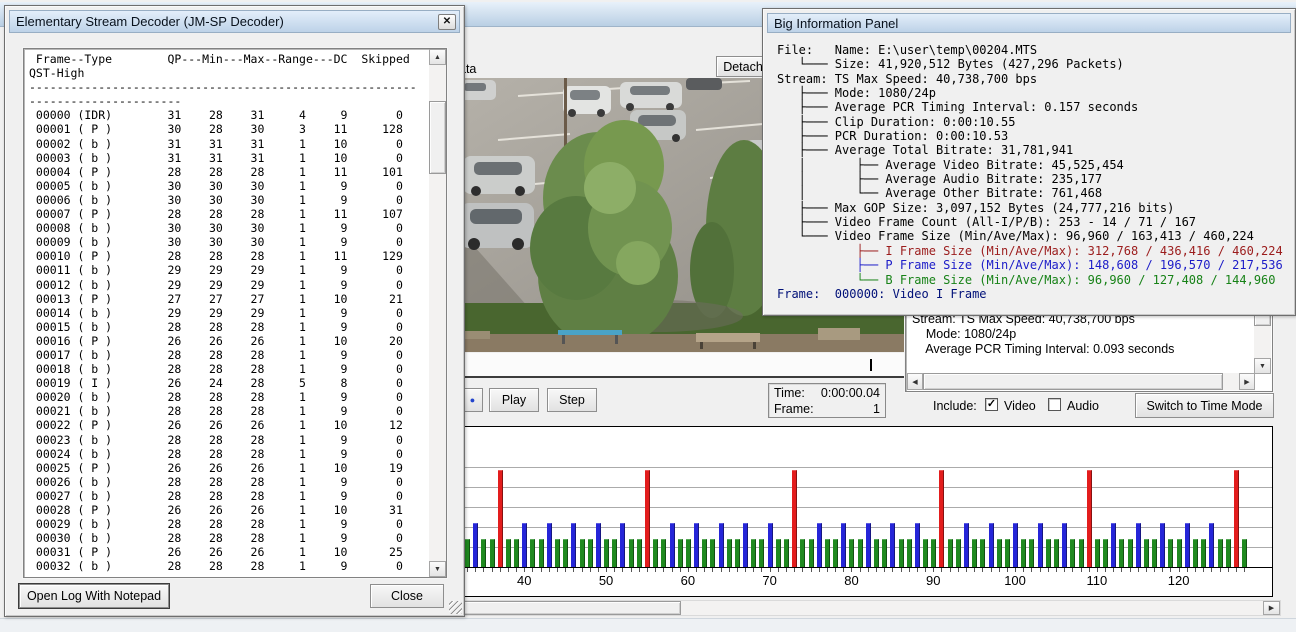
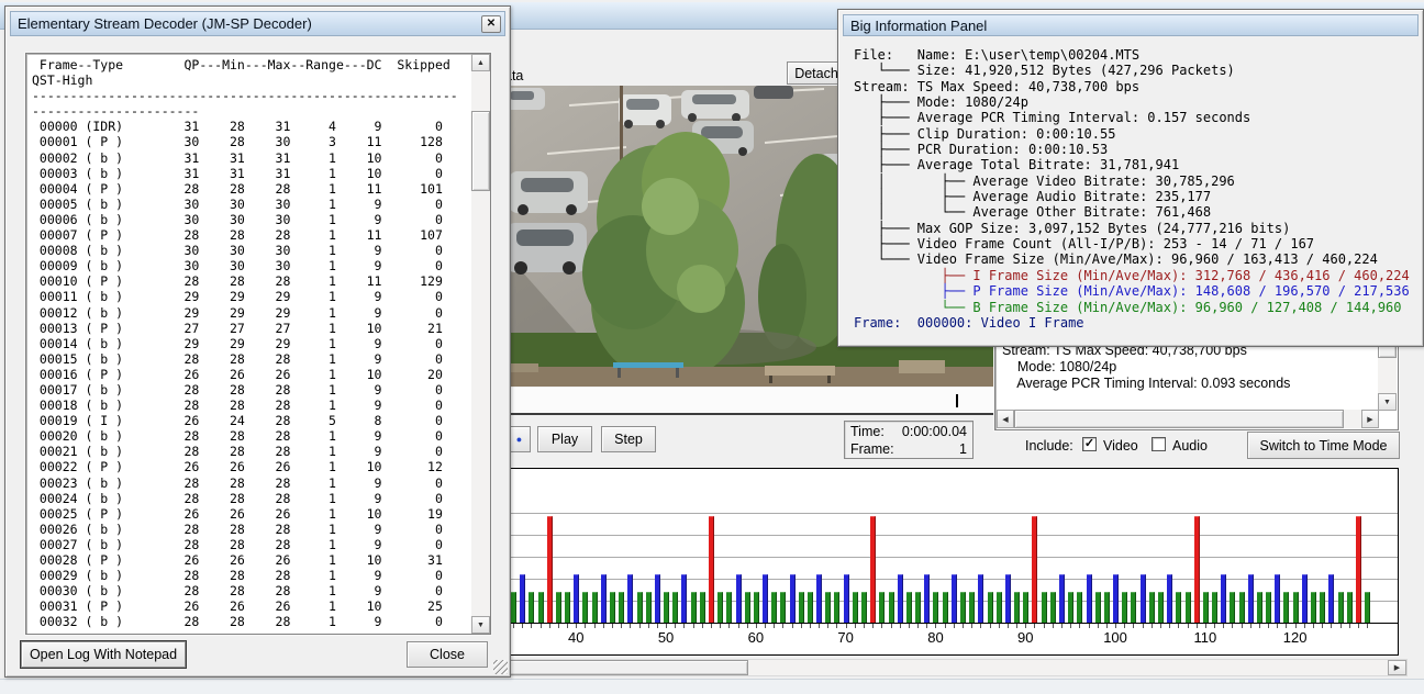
  Detach
  Stream: TS Max Speed: 40,738,700 bps
  Mode: 1080/24p
  Average PCR Timing Interval: 0.093 seconds
  ●
  Play
  Step
  Time:
  0:00:00.04
  Frame:
  1
  Include:
  ✓
  Video
  Audio
  Switch to Time Mode
  40
  50
  60
  70
  80
  90
  100
  110
  120
  Big Information Panel
  File: Name: E:\user\temp\00204.MTS
  └─── Size: 41,920,512 Bytes (427,296 Packets)
  Stream: TS Max Speed: 40,738,700 bps
  ├─── Mode: 1080/24p
  ├─── Average PCR Timing Interval: 0.157 seconds
  ├─── Clip Duration: 0:00:10.55
  ├─── PCR Duration: 0:00:10.53
  ├─── Average Total Bitrate: 31,781,941
- │ ├── Average Video Bitrate: 45,525,454
+ │ ├── Average Video Bitrate: 30,785,296
  │ ├── Average Audio Bitrate: 235,177
  │ └── Average Other Bitrate: 761,468
  ├─── Max GOP Size: 3,097,152 Bytes (24,777,216 bits)
  ├─── Video Frame Count (All-I/P/B): 253 - 14 / 71 / 167
  └─── Video Frame Size (Min/Ave/Max): 96,960 / 163,413 / 460,224
  ├── I Frame Size (Min/Ave/Max): 312,768 / 436,416 / 460,224
  ├── P Frame Size (Min/Ave/Max): 148,608 / 196,570 / 217,536
  └── B Frame Size (Min/Ave/Max): 96,960 / 127,408 / 144,960
  Frame: 000000: Video I Frame
  Elementary Stream Decoder (JM-SP Decoder)
  ✕
  Frame--Type QP---Min---Max--Range---DC Skipped
  QST-High
  --------------------------------------------------------
  ----------------------
  00000 (IDR) 31 28 31 4 9 0
  00001 ( P ) 30 28 30 3 11 128
  00002 ( b ) 31 31 31 1 10 0
  00003 ( b ) 31 31 31 1 10 0
  00004 ( P ) 28 28 28 1 11 101
  00005 ( b ) 30 30 30 1 9 0
  00006 ( b ) 30 30 30 1 9 0
  00007 ( P ) 28 28 28 1 11 107
  00008 ( b ) 30 30 30 1 9 0
  00009 ( b ) 30 30 30 1 9 0
  00010 ( P ) 28 28 28 1 11 129
  00011 ( b ) 29 29 29 1 9 0
  00012 ( b ) 29 29 29 1 9 0
  00013 ( P ) 27 27 27 1 10 21
  00014 ( b ) 29 29 29 1 9 0
  00015 ( b ) 28 28 28 1 9 0
  00016 ( P ) 26 26 26 1 10 20
  00017 ( b ) 28 28 28 1 9 0
  00018 ( b ) 28 28 28 1 9 0
  00019 ( I ) 26 24 28 5 8 0
  00020 ( b ) 28 28 28 1 9 0
  00021 ( b ) 28 28 28 1 9 0
  00022 ( P ) 26 26 26 1 10 12
  00023 ( b ) 28 28 28 1 9 0
  00024 ( b ) 28 28 28 1 9 0
  00025 ( P ) 26 26 26 1 10 19
  00026 ( b ) 28 28 28 1 9 0
  00027 ( b ) 28 28 28 1 9 0
  00028 ( P ) 26 26 26 1 10 31
  00029 ( b ) 28 28 28 1 9 0
  00030 ( b ) 28 28 28 1 9 0
  00031 ( P ) 26 26 26 1 10 25
  00032 ( b ) 28 28 28 1 9 0
  Open Log With Notepad
  Close
